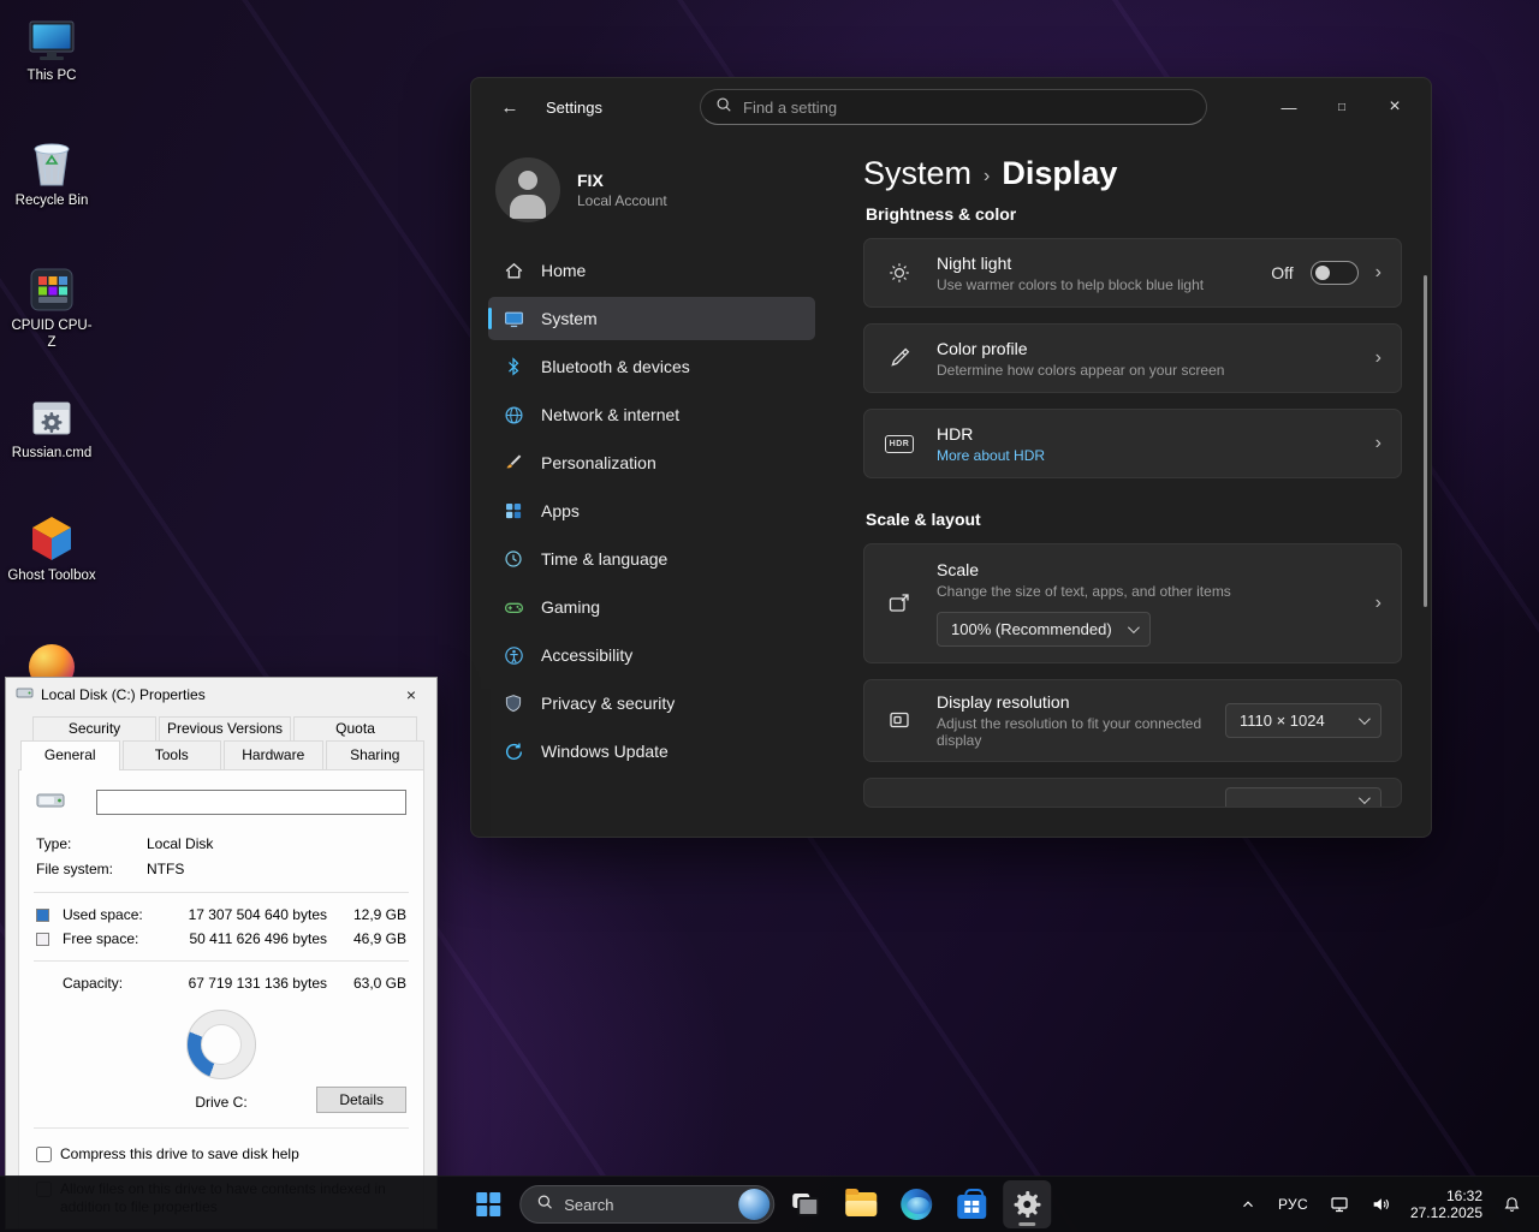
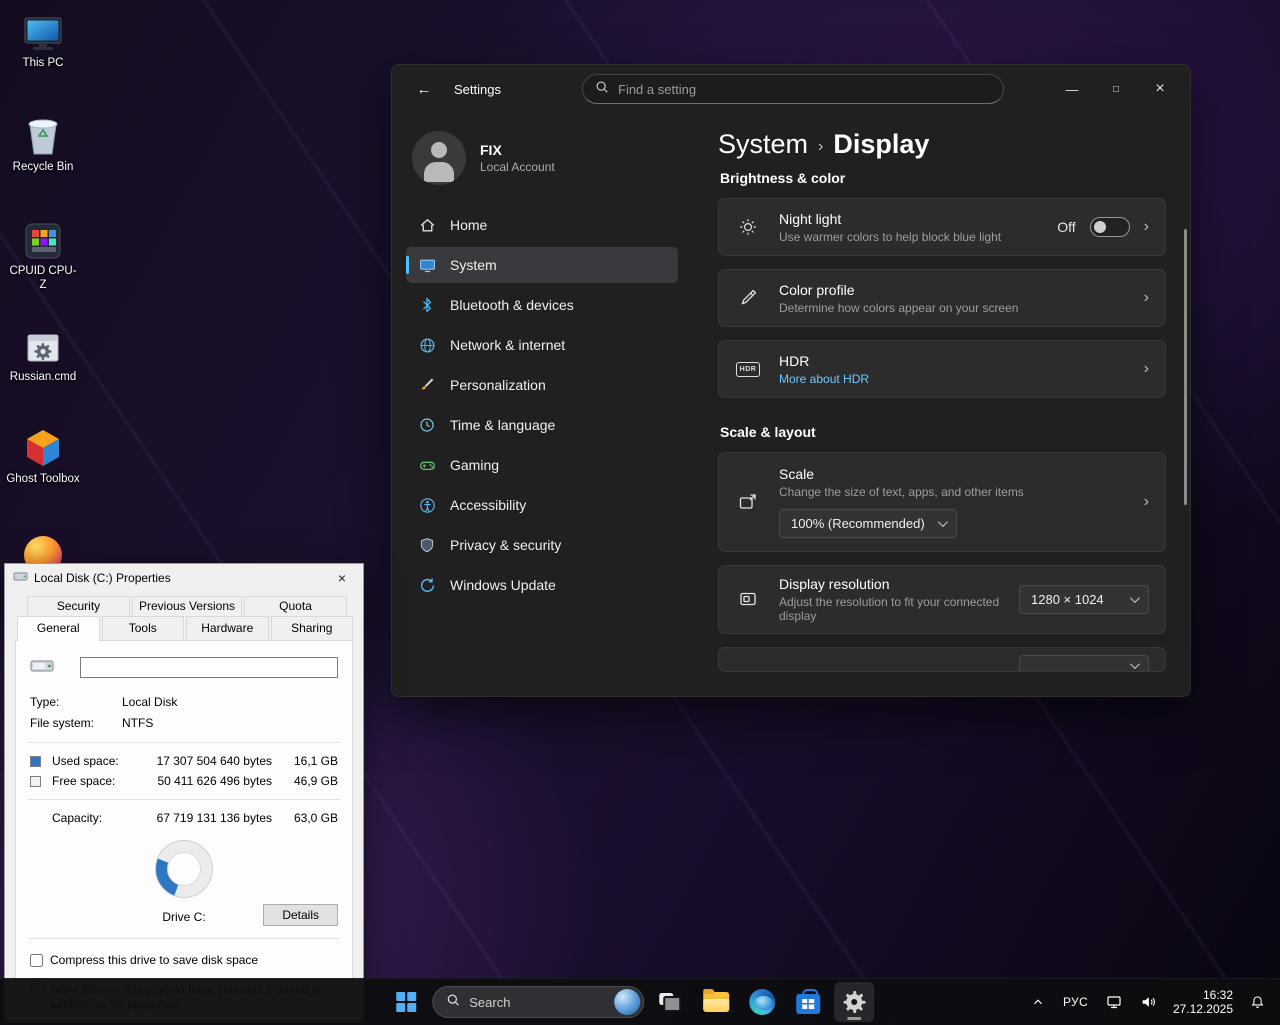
  This PC
  Recycle Bin
  CPUID CPU-Z
  Russian.cmd
  Ghost Toolbox
  ←
  Settings
  Find a setting
  —
  □
  ×
  FIX
  Local Account
  Home
  System
  Bluetooth & devices
  Network & internet
  Personalization
- Apps
  Time & language
  Gaming
  Accessibility
  Privacy & security
  Windows Update
  System
  ›
  Display
  Brightness & color
  Night light
  Use warmer colors to help block blue light
  Off
  ›
  Color profile
  Determine how colors appear on your screen
  ›
  HDR
  More about HDR
  ›
  Scale & layout
  Scale
  Change the size of text, apps, and other items
  100% (Recommended)
  ›
  Display resolution
  Adjust the resolution to fit your connected display
- 1110 × 1024
+ 1280 × 1024
  Local Disk (C:) Properties
  ×
  Security
  Previous Versions
  Quota
  General
  Tools
  Hardware
  Sharing
  Type:
  Local Disk
  File system:
  NTFS
  Used space:
  17 307 504 640 bytes
- 12,9 GB
+ 16,1 GB
  Free space:
  50 411 626 496 bytes
  46,9 GB
  Capacity:
  67 719 131 136 bytes
  63,0 GB
  Drive C:
  Details
- Compress this drive to save disk help
+ Compress this drive to save disk space
  Search
  РУС
  16:32
  27.12.2025
